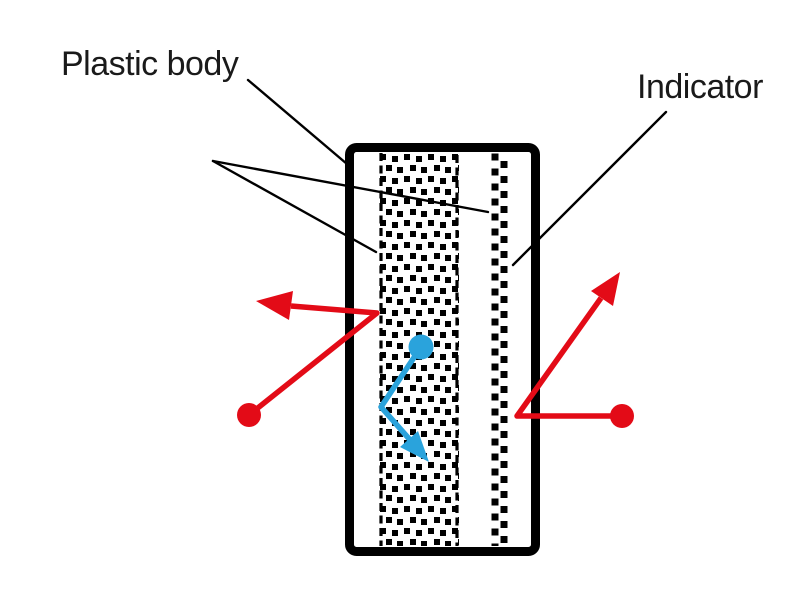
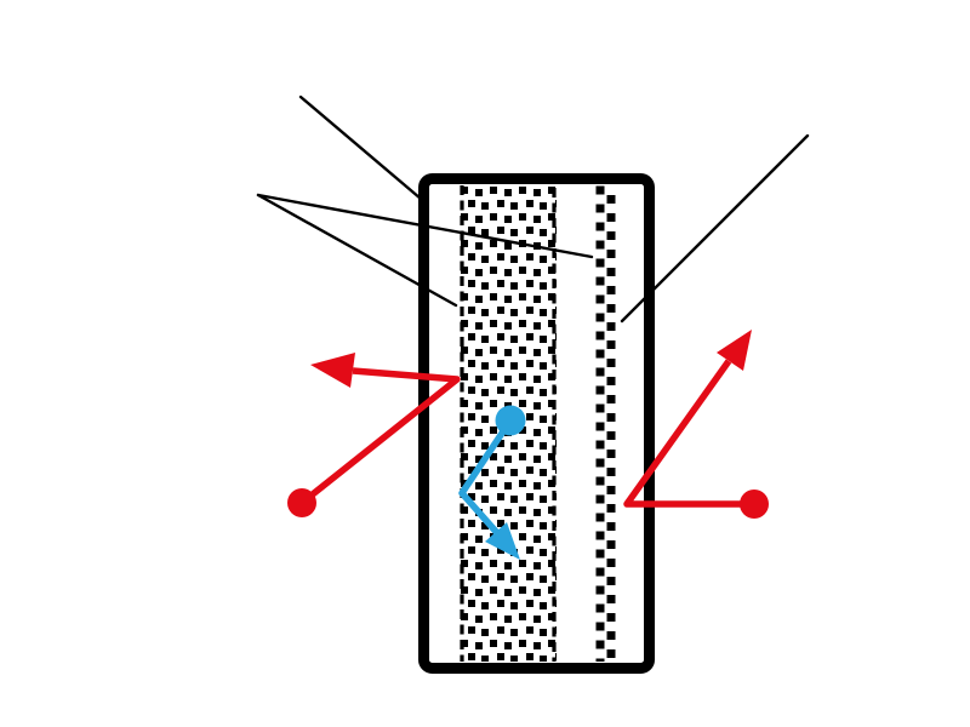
- Plastic body
- Indicator
